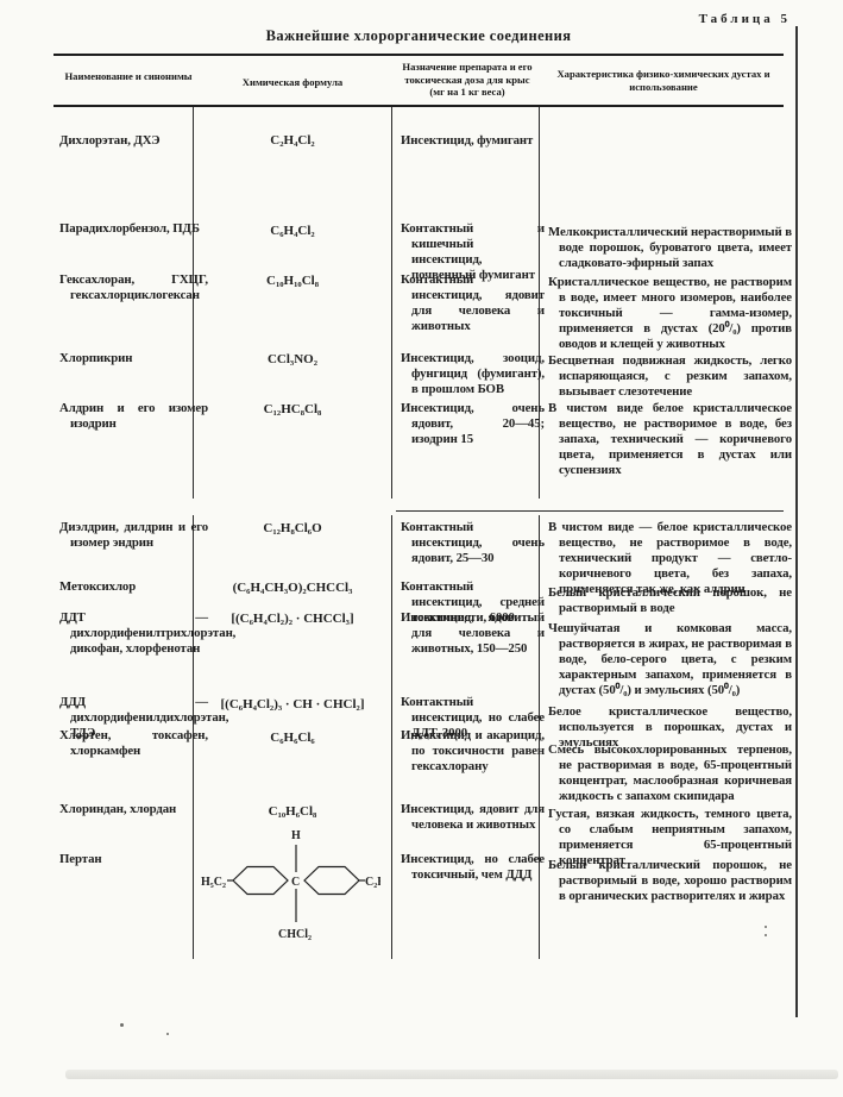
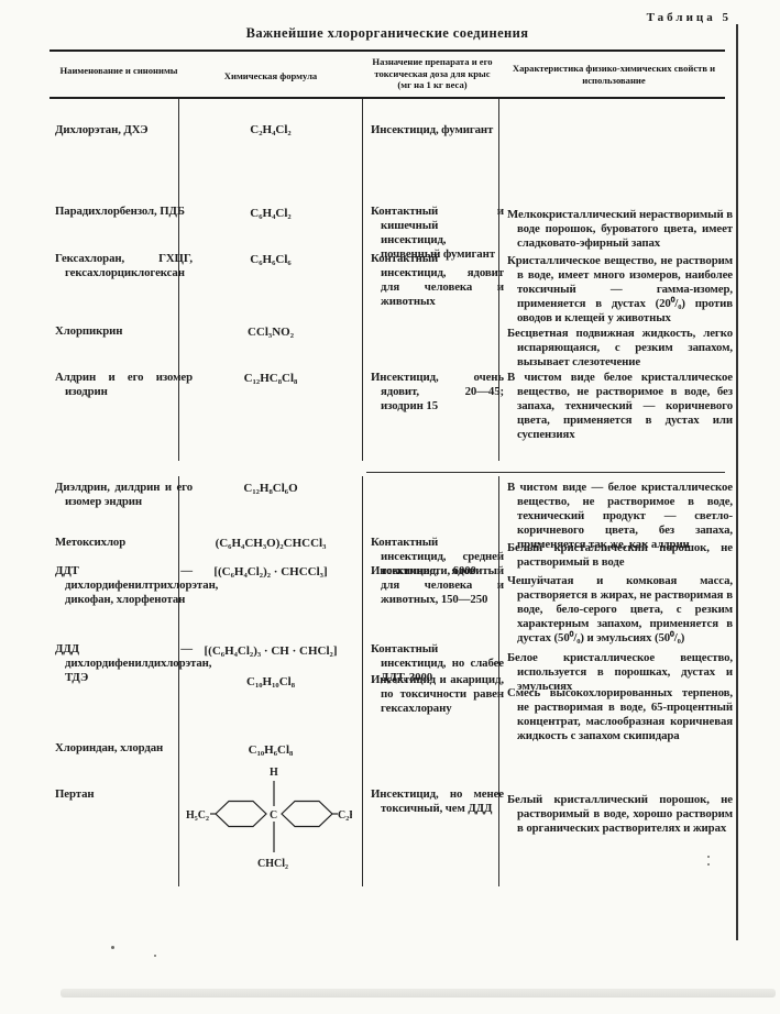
  Таблица 5
  Важнейшие хлорорганические соединения
  Наименование и синонимы
  Химическая формула
  Назначение препарата и его токсическая доза для крыс (мг на 1 кг веса)
- Характеристика физико-химических дустах и использование
+ Характеристика физико-химических свойств и использование
  Дихлорэтан, ДХЭ
  C₂H₄Cl₂
  Инсектицид, фумигант
  Парадихлорбензол, ПДБ
  C₆H₄Cl₂
  Контактный и кишечный инсектицид, почвенный фумигант
  Мелкокристаллический нерастворимый в воде порошок, буроватого цвета, имеет сладковато-эфирный запах
  Гексахлоран, ГХЦГ, гексахлорциклогексан
- C₁₀H₁₀Cl₈
+ C₆H₆Cl₆
  Контактный инсектицид, ядовит для человека и животных
  Кристаллическое вещество, не растворим в воде, имеет много изомеров, наиболее токсичный — гамма-изомер, применяется в дустах (20⁰/₀) против оводов и клещей у животных
  Хлорпикрин
  CCl₃NO₂
- Инсектицид, зооцид, фунгицид (фумигант), в прошлом БОВ
  Бесцветная подвижная жидкость, легко испаряющаяся, с резким запахом, вызывает слезотечение
  Алдрин и его изомер изодрин
  C₁₂HC₈Cl₈
  Инсектицид, очень ядовит, 20—45; изодрин 15
  В чистом виде белое кристаллическое вещество, не растворимое в воде, без запаха, технический — коричневого цвета, применяется в дустах или суспензиях
  Диэлдрин, дилдрин и его изомер эндрин
  C₁₂H₈Cl₆O
- Контактный инсектицид, очень ядовит, 25—30
  В чистом виде — белое кристаллическое вещество, не растворимое в воде, технический продукт — светло-коричневого цвета, без запаха, применяется так же, как алдрин
  Метоксихлор
  (C₆H₄CH₃O)₂CHCCl₃
  Контактный инсектицид, средней токсичности, 6000
  Белый кристаллический порошок, не растворимый в воде
  ДДТ — дихлордифенилтрихлорэтан, дикофан, хлорфенотан
  [(C₆H₄Cl₂)₂ · CHCCl₃]
  Инсектицид, ядовитый для человека и животных, 150—250
  Чешуйчатая и комковая масса, растворяется в жирах, не растворимая в воде, бело-серого цвета, с резким характерным запахом, применяется в дустах (50⁰/₀) и эмульсиях (50⁰/₀)
  ДДД — дихлордифенилдихлорэтан, ТДЭ
  [(C₆H₄Cl₂)₃ · CH · CHCl₂]
  Контактный инсектицид, но слабее ДДТ, 3000
  Белое кристаллическое вещество, используется в порошках, дустах и эмульсиях
- Хлортен, токсафен, хлоркамфен
- C₆H₆Cl₆
+ C₁₀H₁₀Cl₈
  Инсектицид и акарицид, по токсичности равен гексахлорану
  Смесь высокохлорированных терпенов, не растворимая в воде, 65-процентный концентрат, маслообразная коричневая жидкость с запахом скипидара
  Хлориндан, хлордан
  C₁₀H₆Cl₈
- Инсектицид, ядовит для человека и животных
- Густая, вязкая жидкость, темного цвета, со слабым неприятным запахом, применяется 65-процентный концентрат
  Пертан
- Инсектицид, но слабее токсичный, чем ДДД
+ Инсектицид, но менее токсичный, чем ДДД
  Белый кристаллический порошок, не растворимый в воде, хорошо растворим в органических растворителях и жирах
  H₅C₂
  H
  C
  CHCl₂
